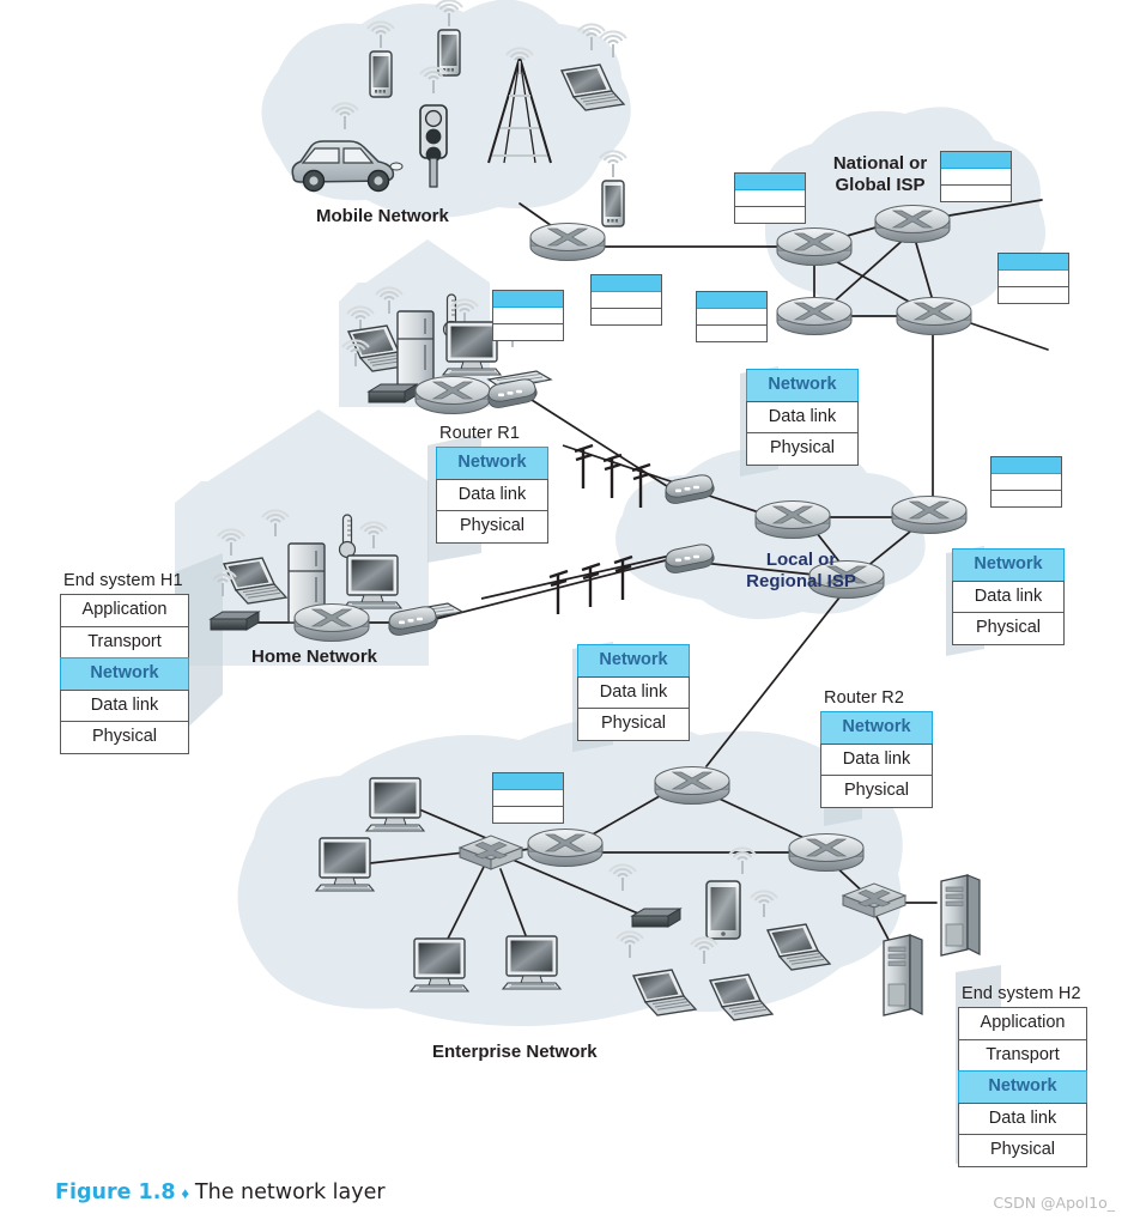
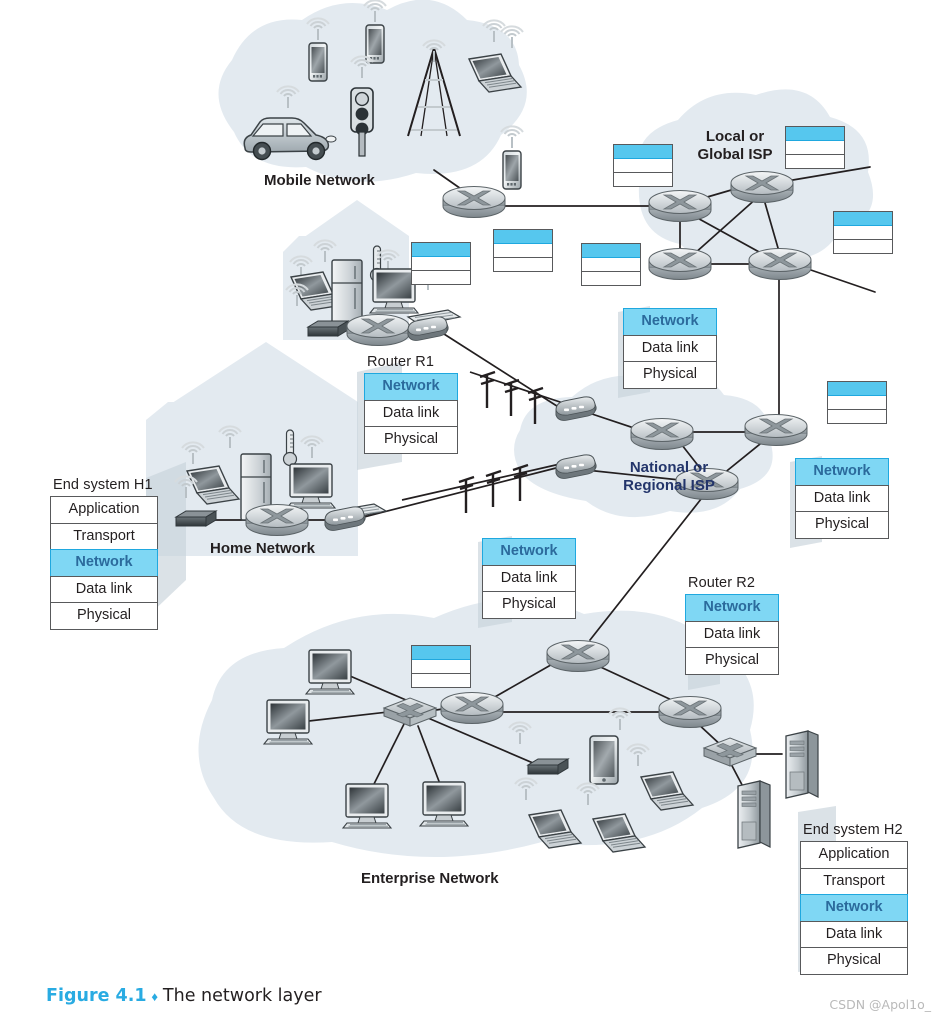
  Mobile Network
- National or
+ Local or
  Global ISP
  Home Network
- Local or
+ National or
  Regional ISP
  Enterprise Network
  End system H1
  Application
  Transport
  Network
  Data link
  Physical
  End system H2
  Application
  Transport
  Network
  Data link
  Physical
  Router R1
  Network
  Data link
  Physical
  Router R2
  Network
  Data link
  Physical
  Network
  Data link
  Physical
  Network
  Data link
  Physical
  Network
  Data link
  Physical
- Figure 1.8 ♦ The network layer
+ Figure 4.1 ♦ The network layer
  CSDN @Apol1o_
